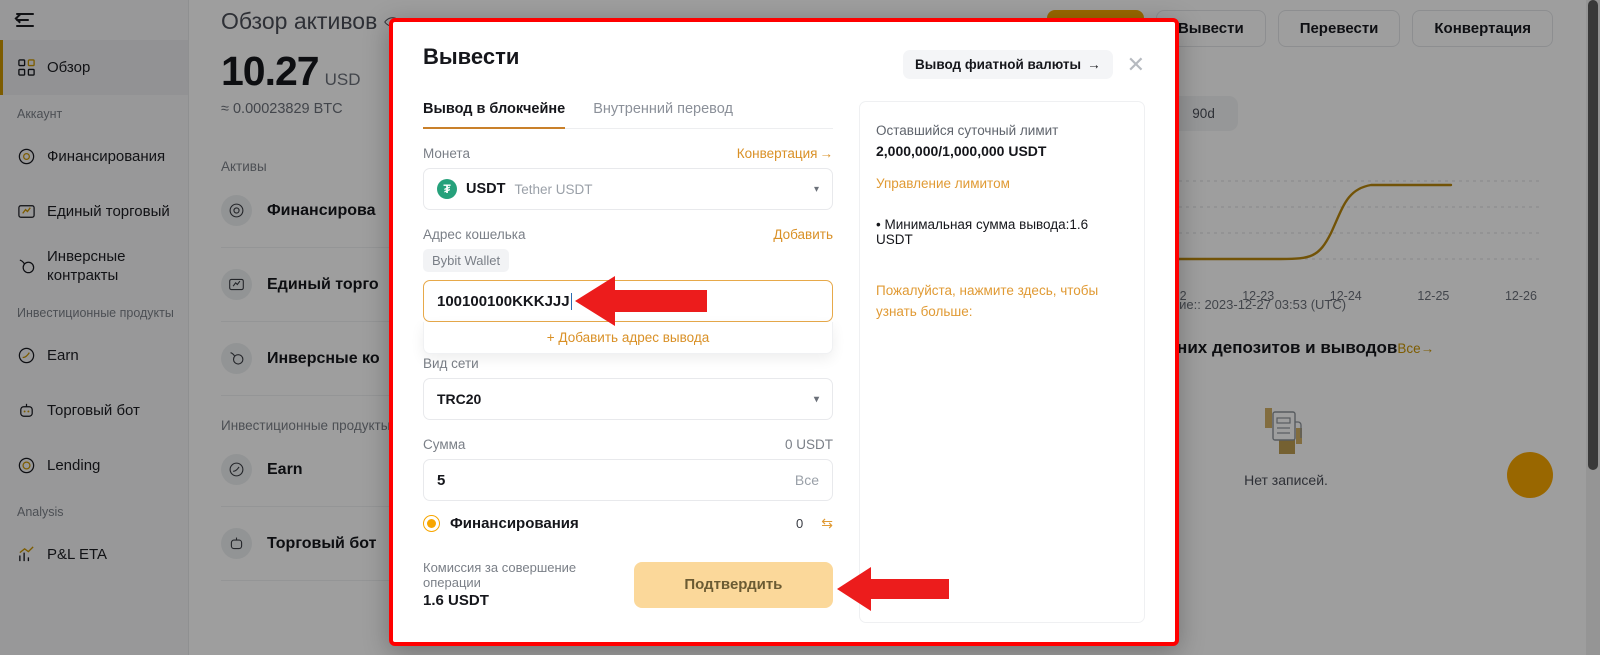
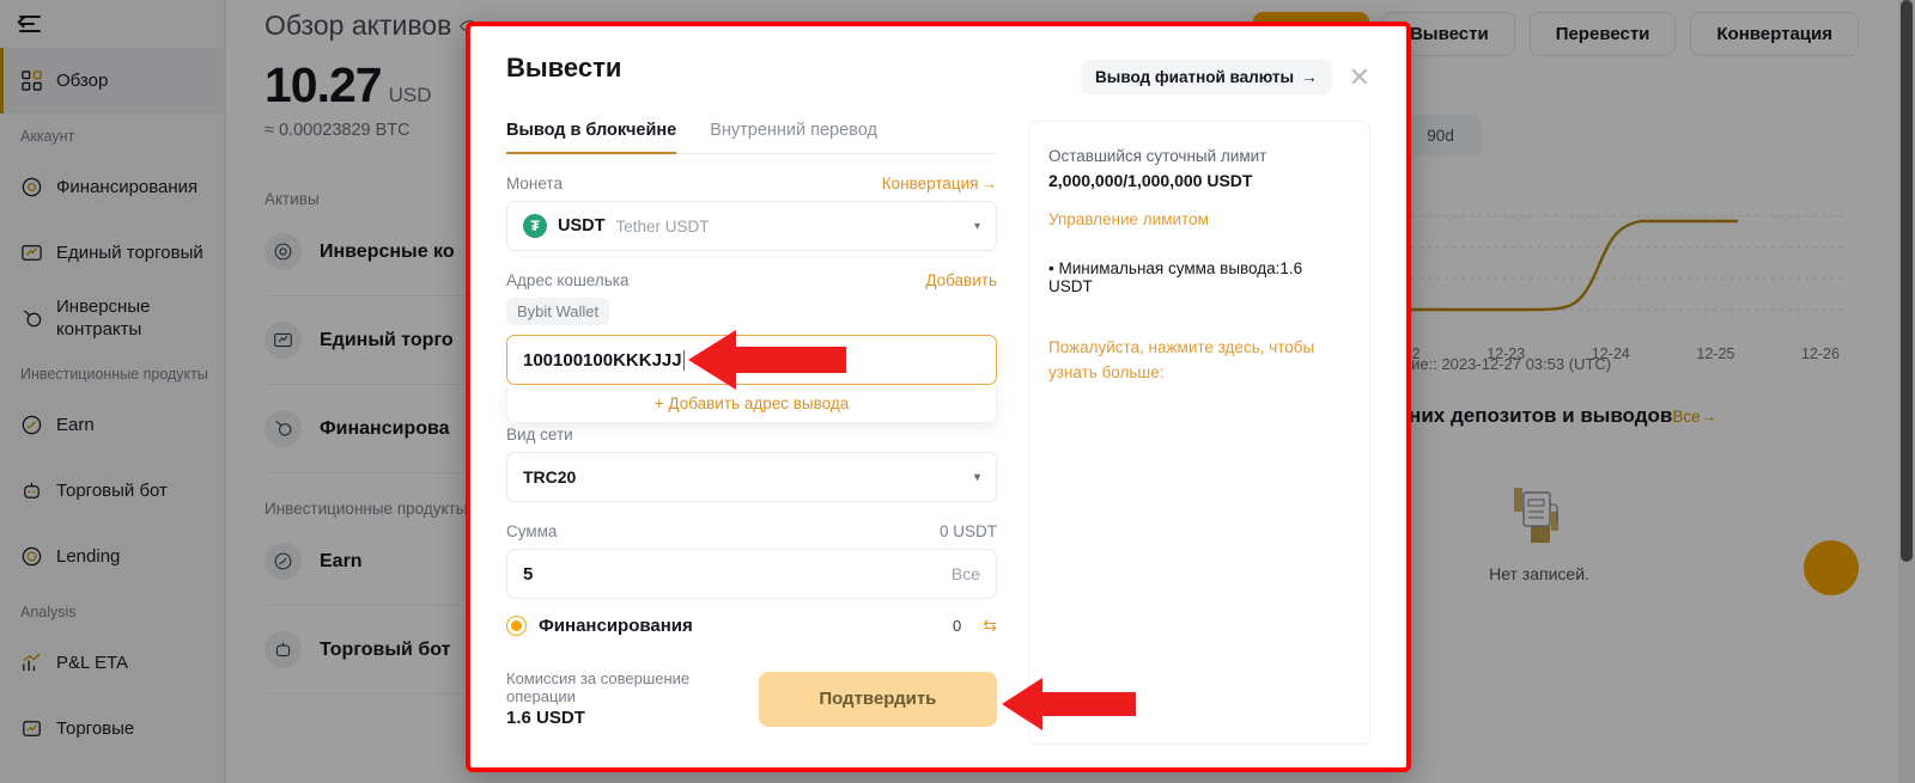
  Обзор
  Аккаунт
  Финансирования
  Единый торговый
  Инверсные контракты
  Инвестиционные продукты
  Earn
  Торговый бот
  Lending
  Analysis
  P&L ETA
+ Торговые
  Обзор активов
  10.27 USD
  ≈ 0.00023829 BTC
  Вывести
  Перевести
  Конвертация
  Активы
- Финансирова
+ Инверсные ко
  Единый торго
- Инверсные ко
+ Финансирова
  Инвестиционные продукты
  Earn
  Торговый бот
  90d
  12-23
  12-24
  12-25
  12-26
  Все
  →
  Нет записей.
  Вывести
  Вывод фиатной валюты
  →
  ✕
  Вывод в блокчейне
  Внутренний перевод
  Монета
  Конвертация
  →
  ₮
  USDT
  Tether USDT
  ▾
  Адрес кошелька
  Добавить
  Bybit Wallet
  100100100KKKJJJ
  + Добавить адрес вывода
  Вид сети
  TRC20
  ▾
  Сумма
  0 USDT
  5
  Все
  Финансирования
  0
  ⇆
  Комиссия за совершение операции
  1.6 USDT
  Подтвердить
  Оставшийся суточный лимит
  2,000,000/1,000,000 USDT
  Управление лимитом
  • Минимальная сумма вывода:1.6 USDT
  Пожалуйста, нажмите здесь, чтобы узнать больше:
